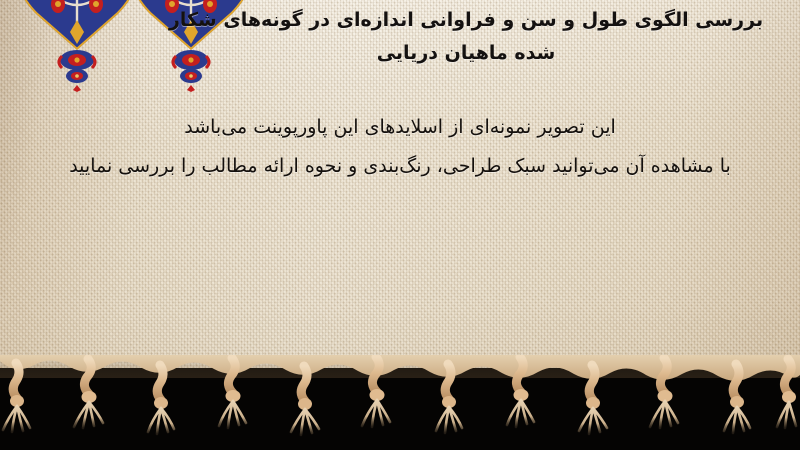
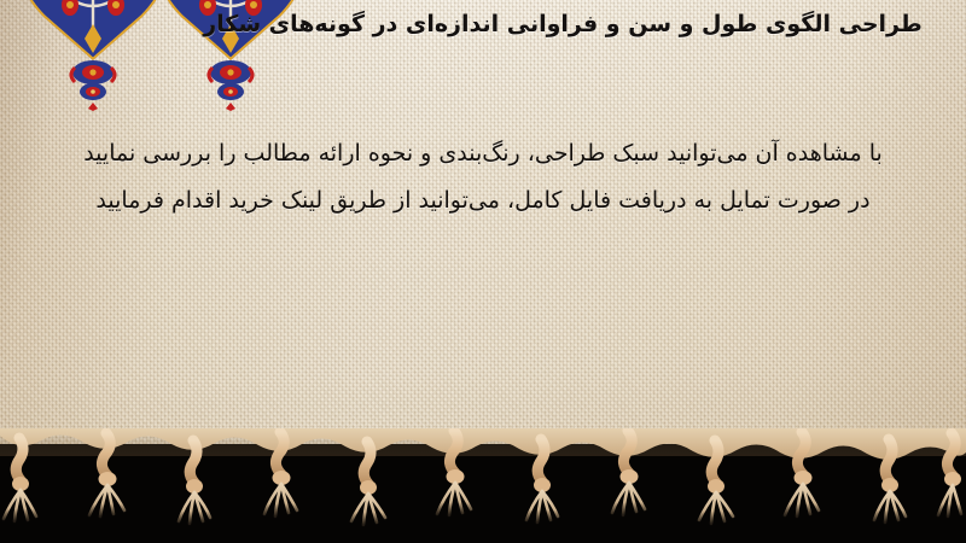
- بررسی الگوی طول و سن و فراوانی اندازه‌ای در گونه‌های شکار
+ طراحی الگوی طول و سن و فراوانی اندازه‌ای در گونه‌های شکار
- شده ماهیان دریایی
- این تصویر نمونه‌ای از اسلایدهای این پاورپوینت می‌باشد
  با مشاهده آن میتوانید سبک طراحی، رنگ‌بندی و نحوه ارائه مطالب را بررسی نمایید
+ در صورت تمایل به دریافت فایل کامل، می‌توانید از طریق لینک خرید اقدام فرمایید
